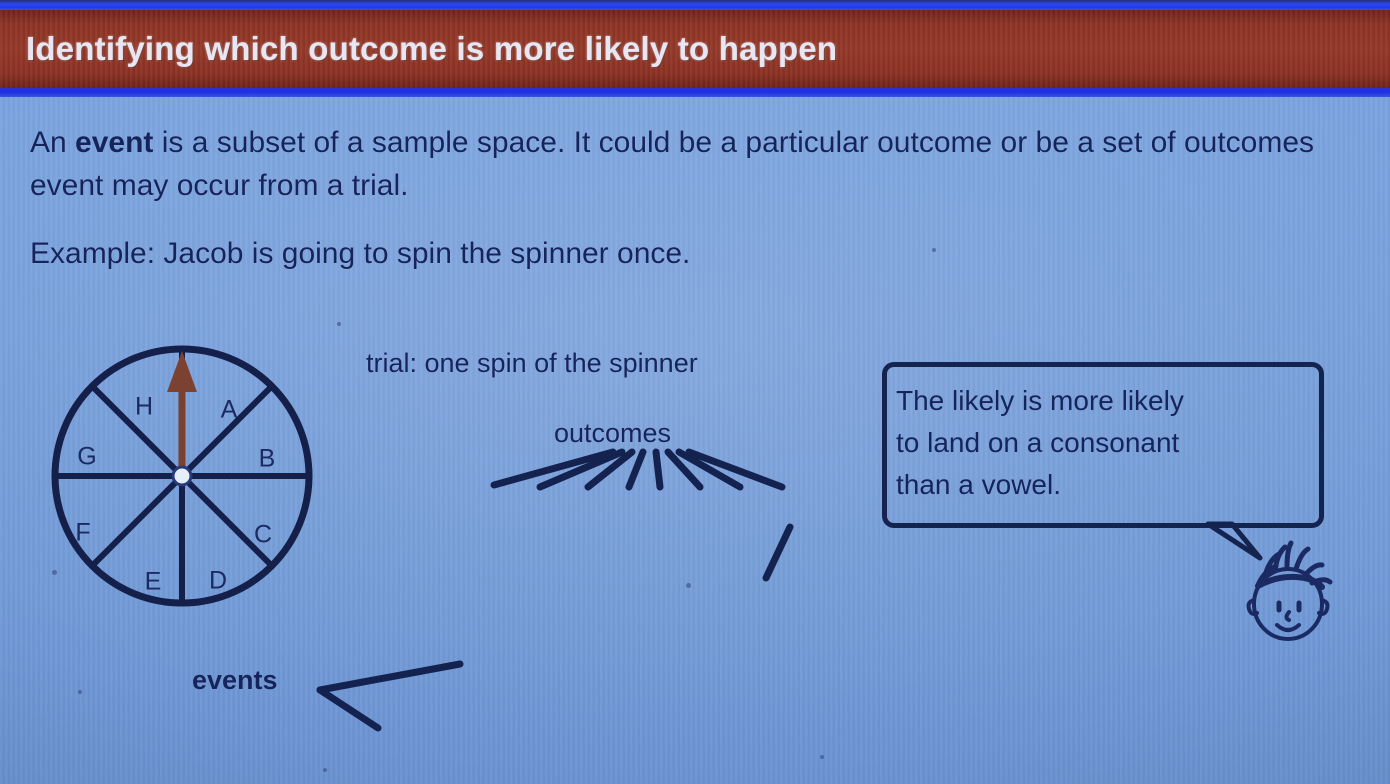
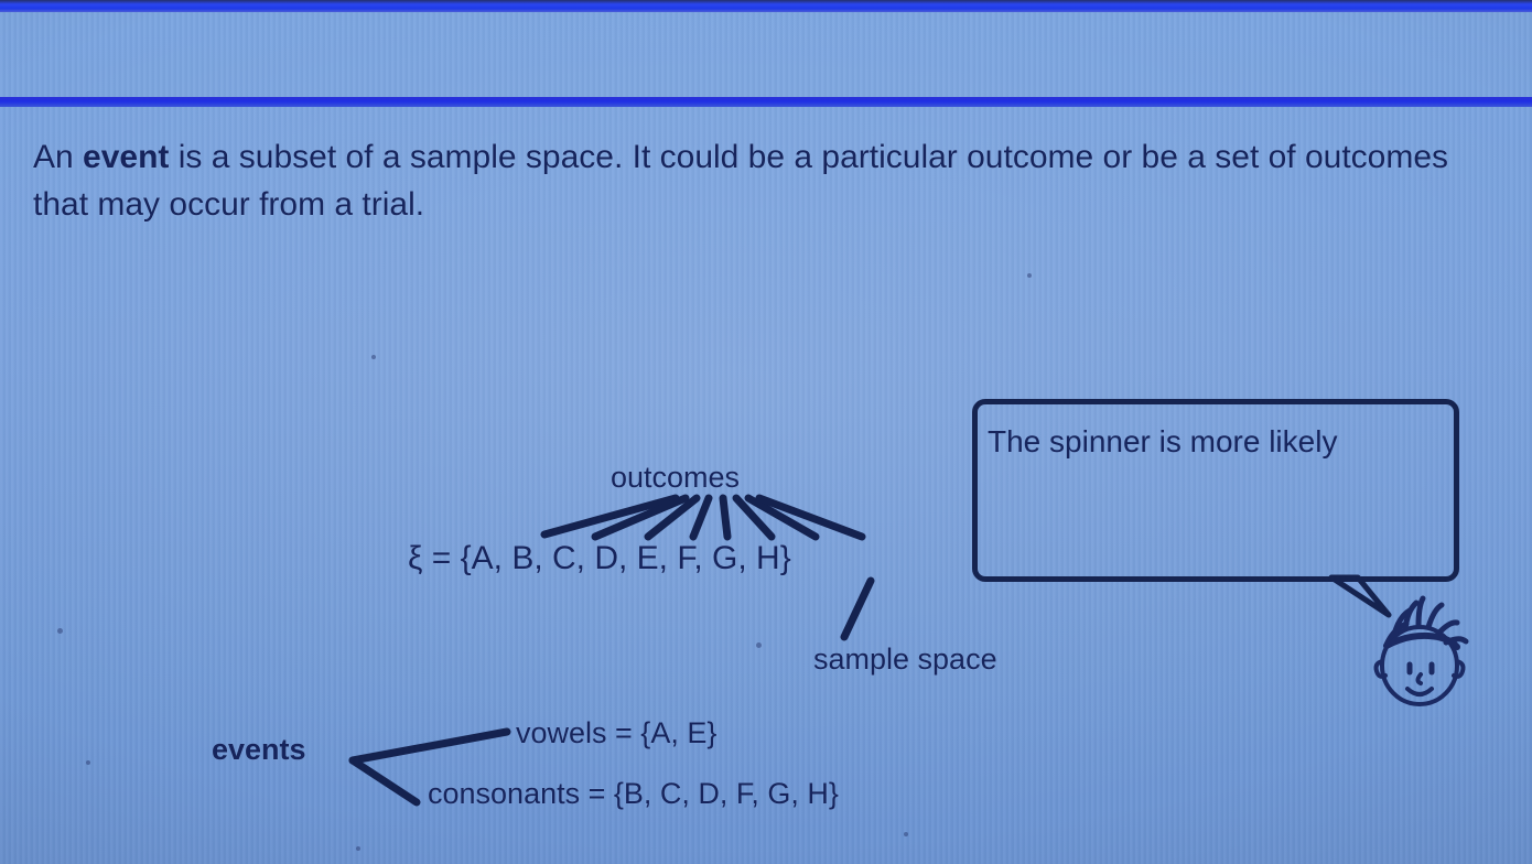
- Identifying which outcome is more likely to happen
- An event is a subset of a sample space. It could be a particular outcome or be a set of outcomes event may occur from a trial.
+ An event is a subset of a sample space. It could be a particular outcome or be a set of outcomes that may occur from a trial.
- Example: Jacob is going to spin the spinner once.
- A
- B
- C
- D
- E
- F
- G
- H
- trial: one spin of the spinner
  outcomes
+ ξ = {A, B, C, D, E, F, G, H}
+ sample space
  events
+ vowels = {A, E}
+ consonants = {B, C, D, F, G, H}
- The likely is more likely
+ The spinner is more likely
- to land on a consonant
- than a vowel.
